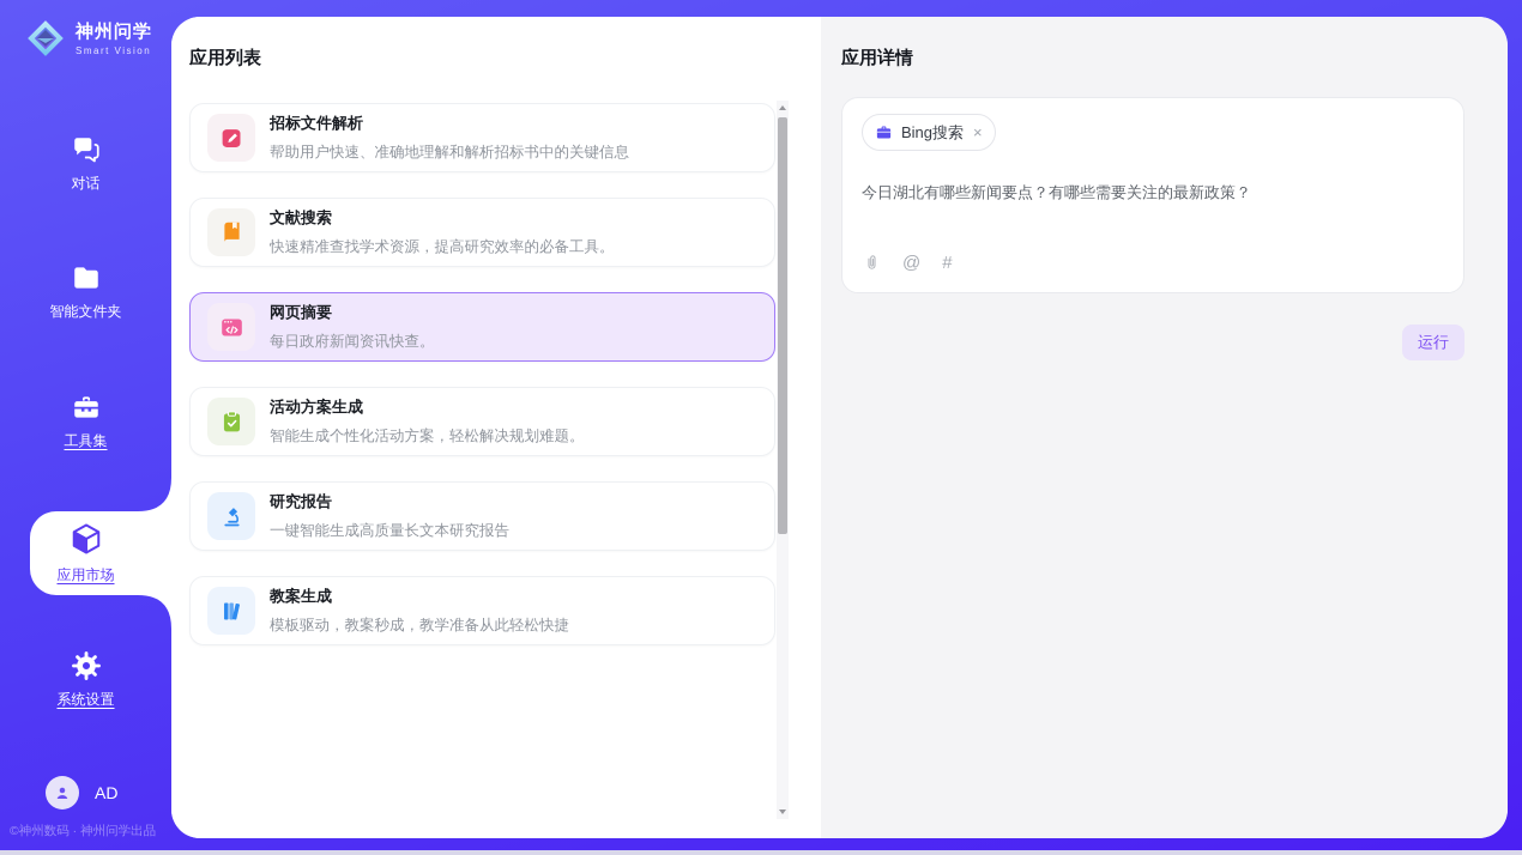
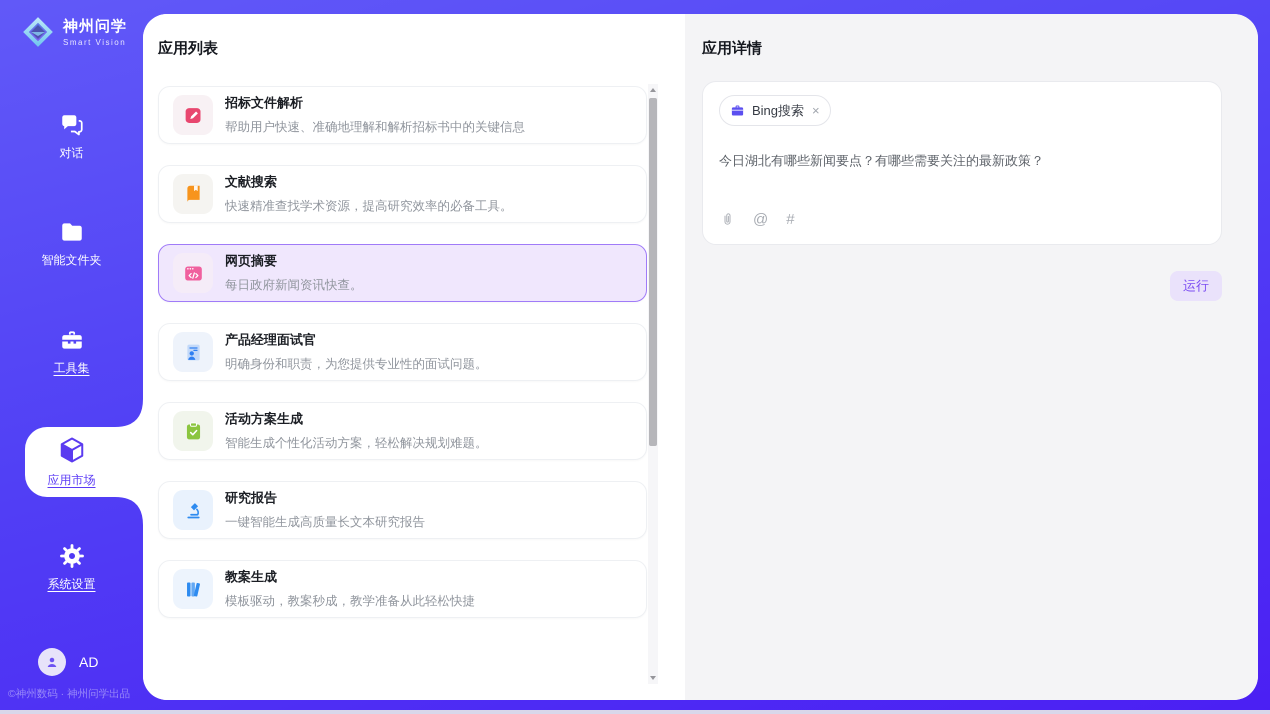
  应用列表
  招标文件解析
  帮助用户快速、准确地理解和解析招标书中的关键信息
  文献搜索
  快速精准查找学术资源，提高研究效率的必备工具。
  网页摘要
  每日政府新闻资讯快查。
+ 产品经理面试官
+ 明确身份和职责，为您提供专业性的面试问题。
  活动方案生成
  智能生成个性化活动方案，轻松解决规划难题。
  研究报告
  一键智能生成高质量长文本研究报告
  教案生成
  模板驱动，教案秒成，教学准备从此轻松快捷
  应用详情
  Bing搜索
  ×
  今日湖北有哪些新闻要点？有哪些需要关注的最新政策？
  @
  #
  运行
  神州问学
  Smart Vision
  对话
  智能文件夹
  工具集
  应用市场
  系统设置
  AD
  ©神州数码 · 神州问学出品
